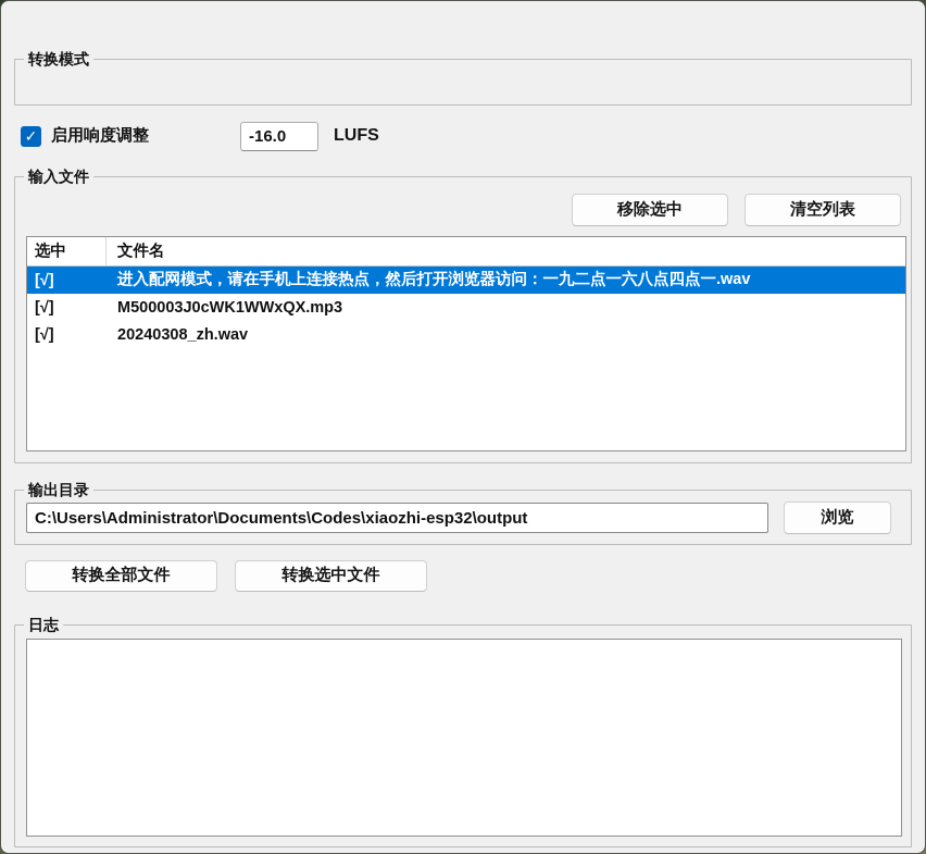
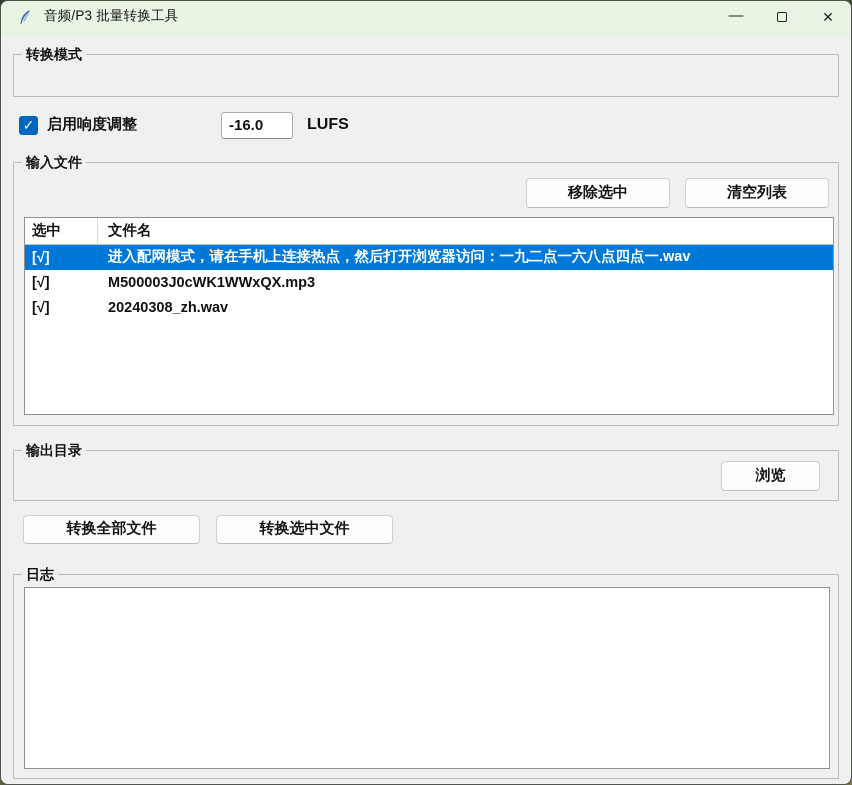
+ 音频/P3 批量转换工具
+ —
+ ✕
  转换模式
  ✓
  启用响度调整
  -16.0
  LUFS
  输入文件
  移除选中
  清空列表
  选中
  文件名
  [√]
  进入配网模式，请在手机上连接热点，然后打开浏览器访问：一九二点一六八点四点一.wav
  [√]
  M500003J0cWK1WWxQX.mp3
  [√]
  20240308_zh.wav
  输出目录
- C:\Users\Administrator\Documents\Codes\xiaozhi-esp32\output
  浏览
  转换全部文件
  转换选中文件
  日志
